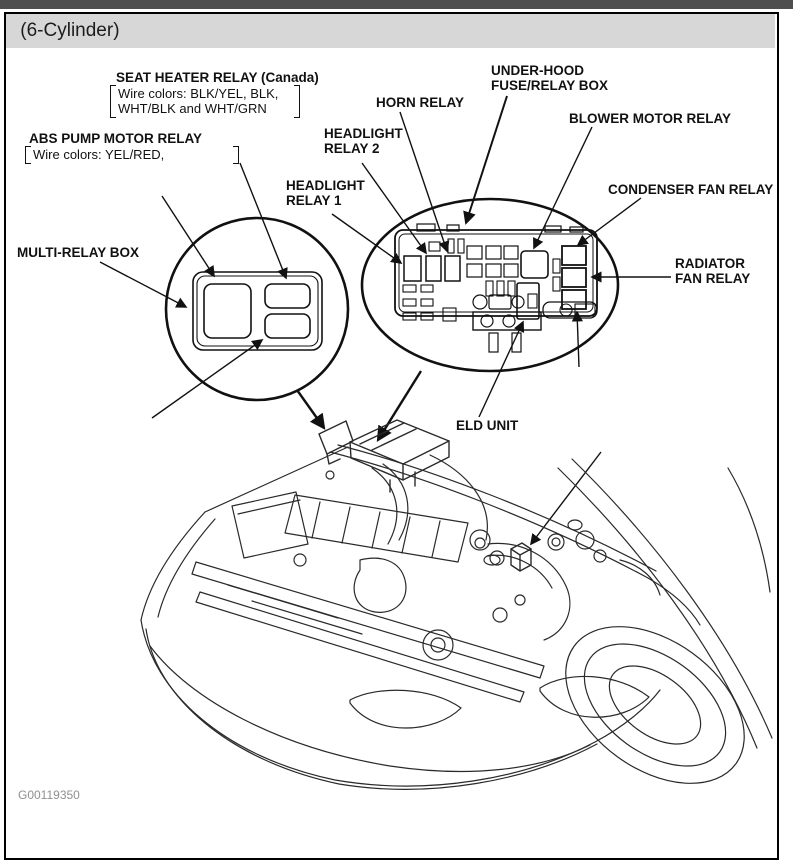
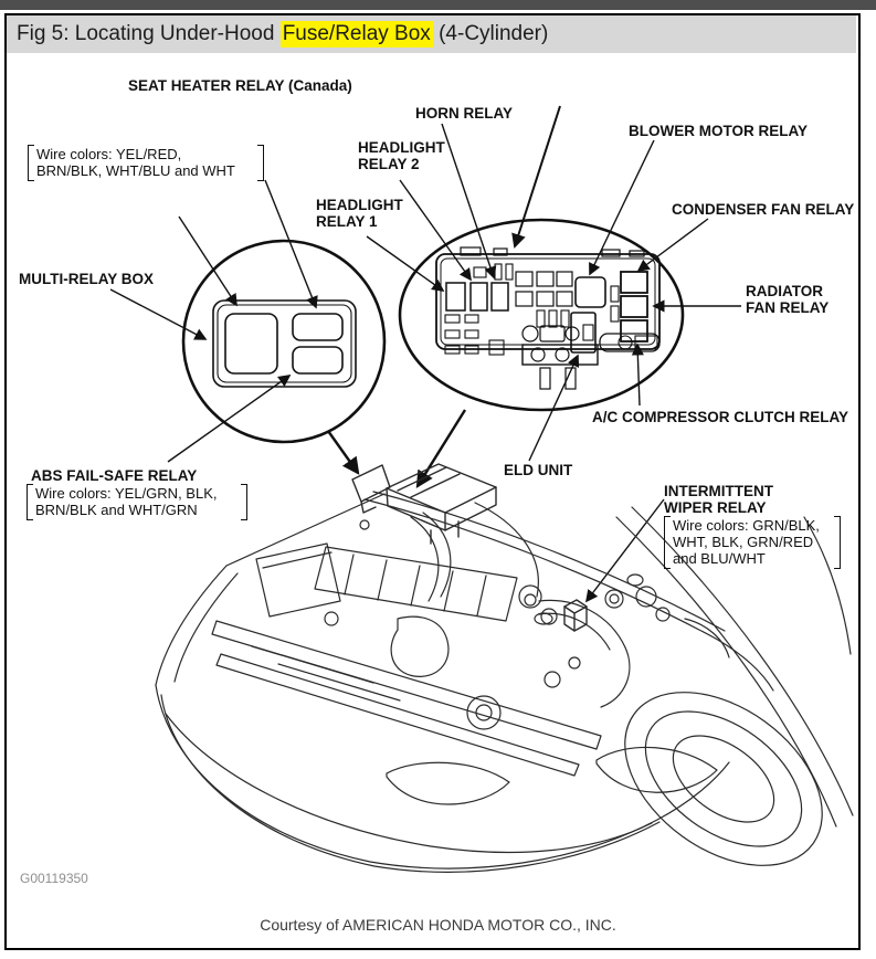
+ Fig 5: Locating Under-Hood
+ Fuse/Relay Box
- (6-Cylinder)
+ (4-Cylinder)
  SEAT HEATER RELAY (Canada)
- Wire colors: BLK/YEL, BLK,
- WHT/BLK and WHT/GRN
- ABS PUMP MOTOR RELAY
  Wire colors: YEL/RED,
+ BRN/BLK, WHT/BLU and WHT
  MULTI-RELAY BOX
  HEADLIGHT
  RELAY 1
  HEADLIGHT
  RELAY 2
  HORN RELAY
- UNDER-HOOD
- FUSE/RELAY BOX
  BLOWER MOTOR RELAY
  CONDENSER FAN RELAY
  RADIATOR
  FAN RELAY
+ A/C COMPRESSOR CLUTCH RELAY
  ELD UNIT
+ ABS FAIL-SAFE RELAY
+ Wire colors: YEL/GRN, BLK,
+ BRN/BLK and WHT/GRN
+ INTERMITTENT
+ WIPER RELAY
+ Wire colors: GRN/BLK,
+ WHT, BLK, GRN/RED
+ and BLU/WHT
  G00119350
+ Courtesy of AMERICAN HONDA MOTOR CO., INC.
